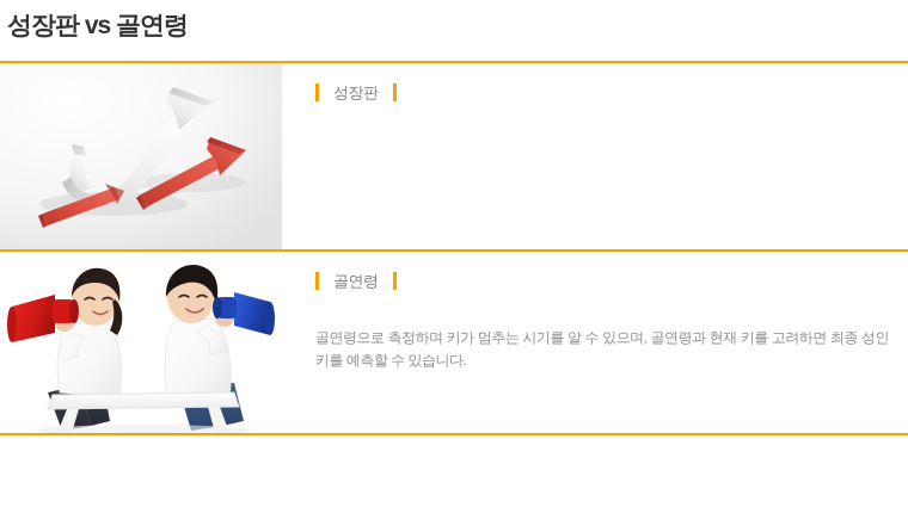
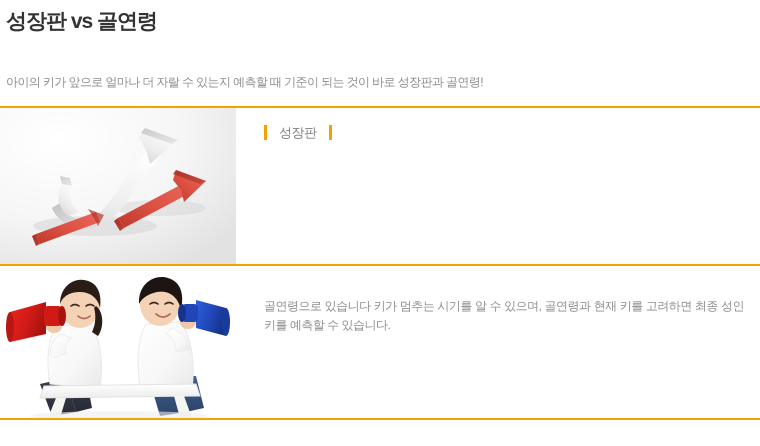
  성장판 vs 골연령
+ 아이의 키가 앞으로 얼마나 더 자랄 수 있는지 예측할 때 기준이 되는 것이 바로 성장판과 골연령!
  성장판
- 골연령
- 골연령으로 측정하며 키가 멈추는 시기를 알 수 있으며, 골연령과 현재 키를 고려하면 최종 성인키를 예측할 수 있습니다.
+ 골연령으로 있습니다 키가 멈추는 시기를 알 수 있으며, 골연령과 현재 키를 고려하면 최종 성인키를 예측할 수 있습니다.
